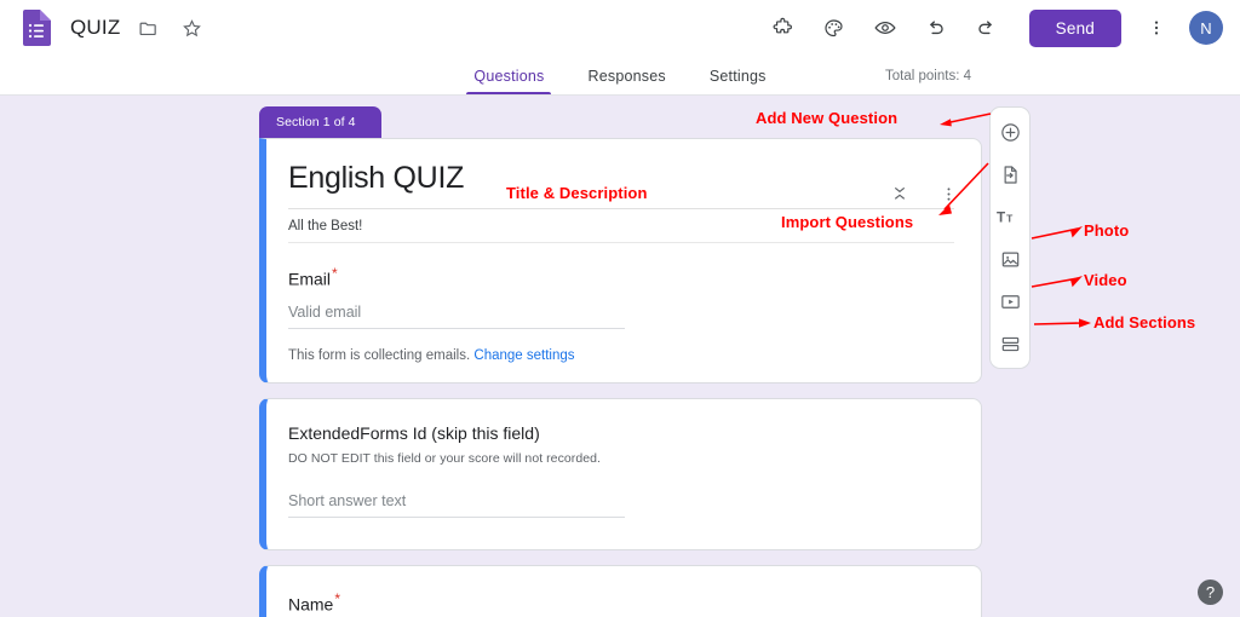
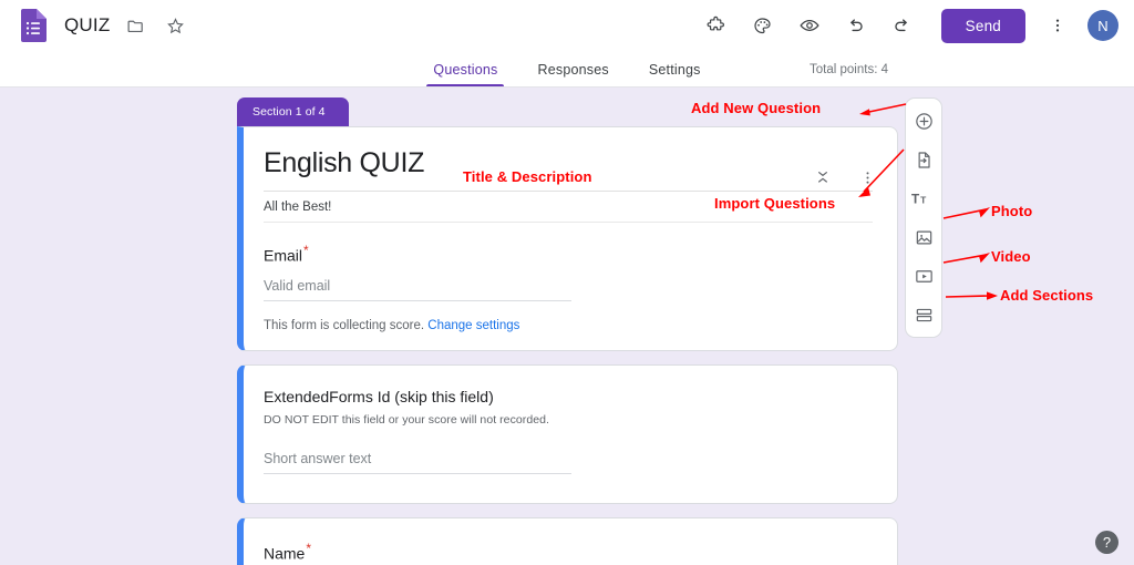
  QUIZ
  Send
  N
  Questions
  Responses
  Settings
  Total points: 4
  Section 1 of 4
  English QUIZ
  All the Best!
  Email*
  Valid email
- This form is collecting emails. Change settings
+ This form is collecting score. Change settings
  ExtendedForms Id (skip this field)
  DO NOT EDIT this field or your score will not recorded.
  Short answer text
  Name*
  T
  T
  Add New Question
  Title & Description
  Import Questions
  Photo
  Video
  Add Sections
  ?
